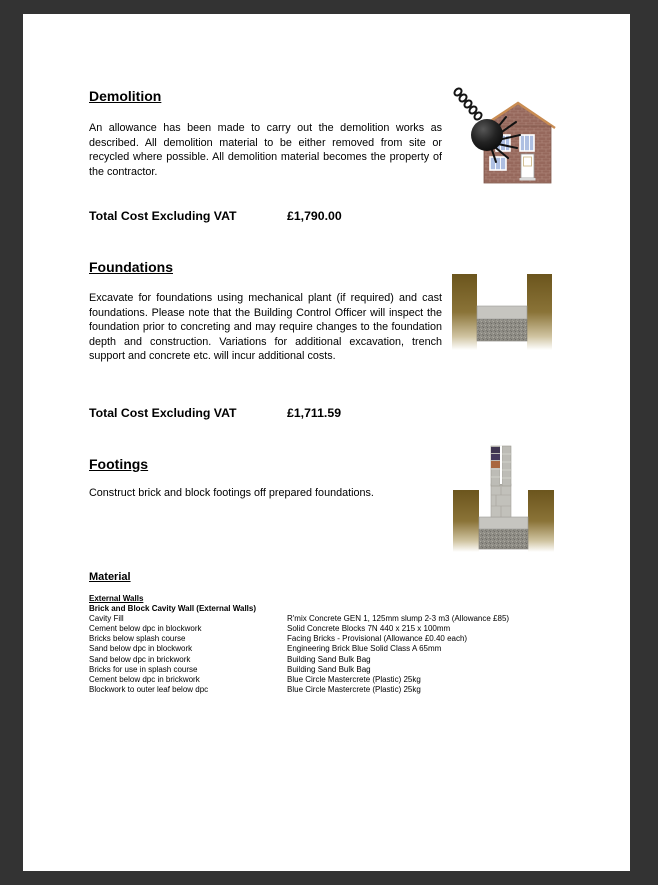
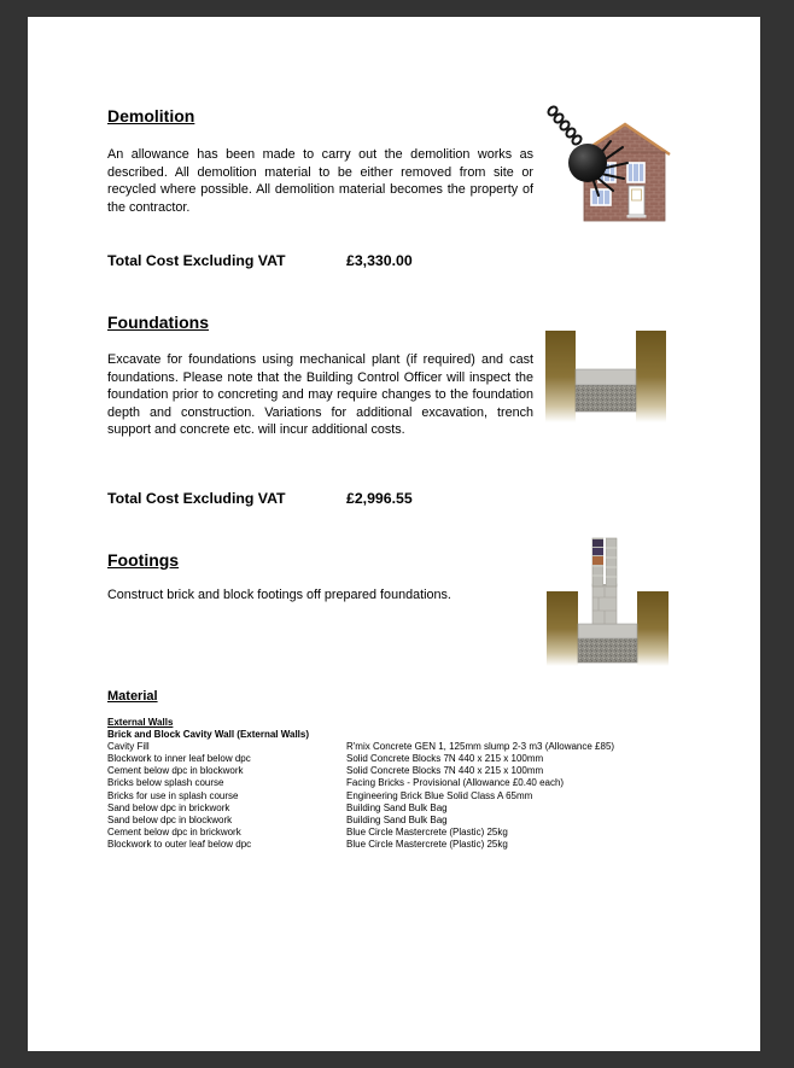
  Demolition
  An allowance has been made to carry out the demolition works as described. All demolition material to be either removed from site or recycled where possible. All demolition material becomes the property of the contractor.
- Total Cost Excluding VAT £1,790.00
+ Total Cost Excluding VAT £3,330.00
  Foundations
  Excavate for foundations using mechanical plant (if required) and cast foundations. Please note that the Building Control Officer will inspect the foundation prior to concreting and may require changes to the foundation depth and construction. Variations for additional excavation, trench support and concrete etc. will incur additional costs.
- Total Cost Excluding VAT £1,711.59
+ Total Cost Excluding VAT £2,996.55
  Footings
  Construct brick and block footings off prepared foundations.
  Material
  External Walls
  Brick and Block Cavity Wall (External Walls)
  Cavity Fill R'mix Concrete GEN 1, 125mm slump 2-3 m3 (Allowance £85)
+ Blockwork to inner leaf below dpc Solid Concrete Blocks 7N 440 x 215 x 100mm
  Cement below dpc in blockwork Solid Concrete Blocks 7N 440 x 215 x 100mm
  Bricks below splash course Facing Bricks - Provisional (Allowance £0.40 each)
- Sand below dpc in blockwork Engineering Brick Blue Solid Class A 65mm
+ Bricks for use in splash course Engineering Brick Blue Solid Class A 65mm
  Sand below dpc in brickwork Building Sand Bulk Bag
- Bricks for use in splash course Building Sand Bulk Bag
+ Sand below dpc in blockwork Building Sand Bulk Bag
  Cement below dpc in brickwork Blue Circle Mastercrete (Plastic) 25kg
  Blockwork to outer leaf below dpc Blue Circle Mastercrete (Plastic) 25kg
